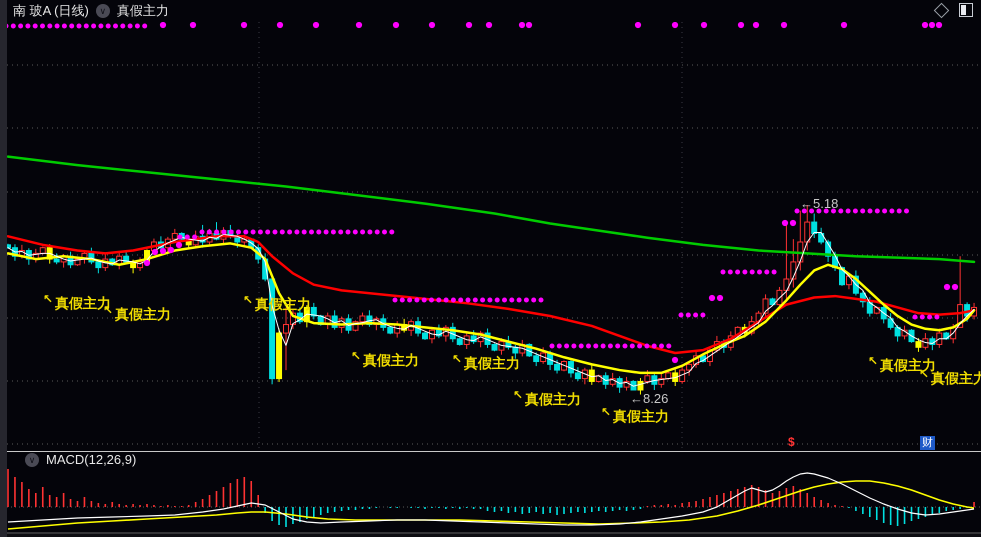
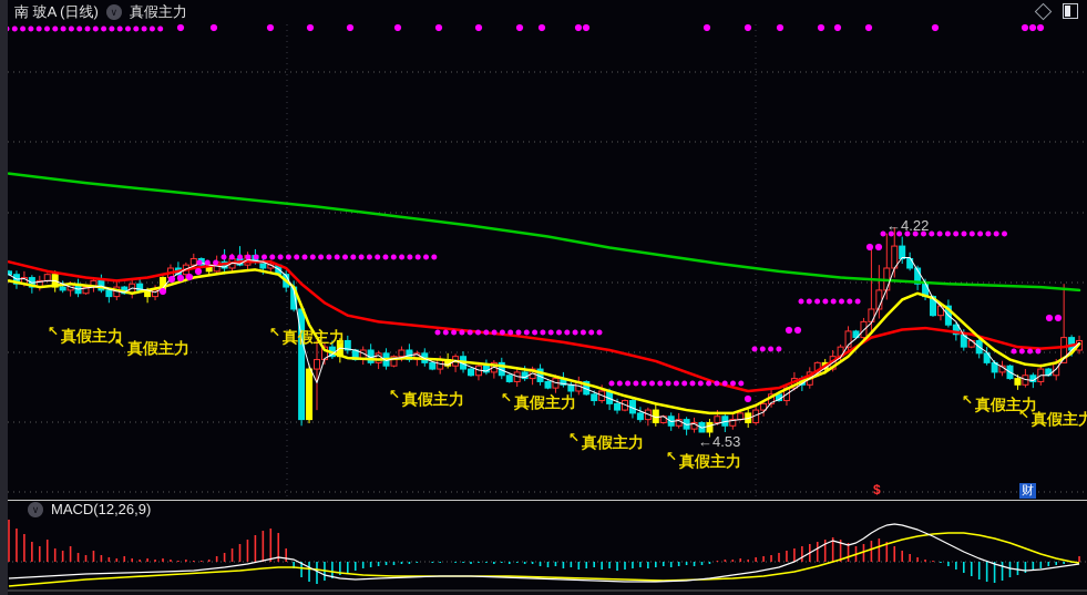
  ↖
  真假主力
  ↖
  真假主力
  ↖
  真假主力
  ↖
  真假主力
  ↖
  真假主力
  ↖
  真假主力
  ↖
  真假主力
  ↖
  真假主力
  ↖
  真假主力
- ←5.18
+ ←4.22
- ←8.26
+ ←4.53
  南 玻A (日线)
  ∨
  真假主力
  ∨
  MACD(12,26,9)
  $
  财
